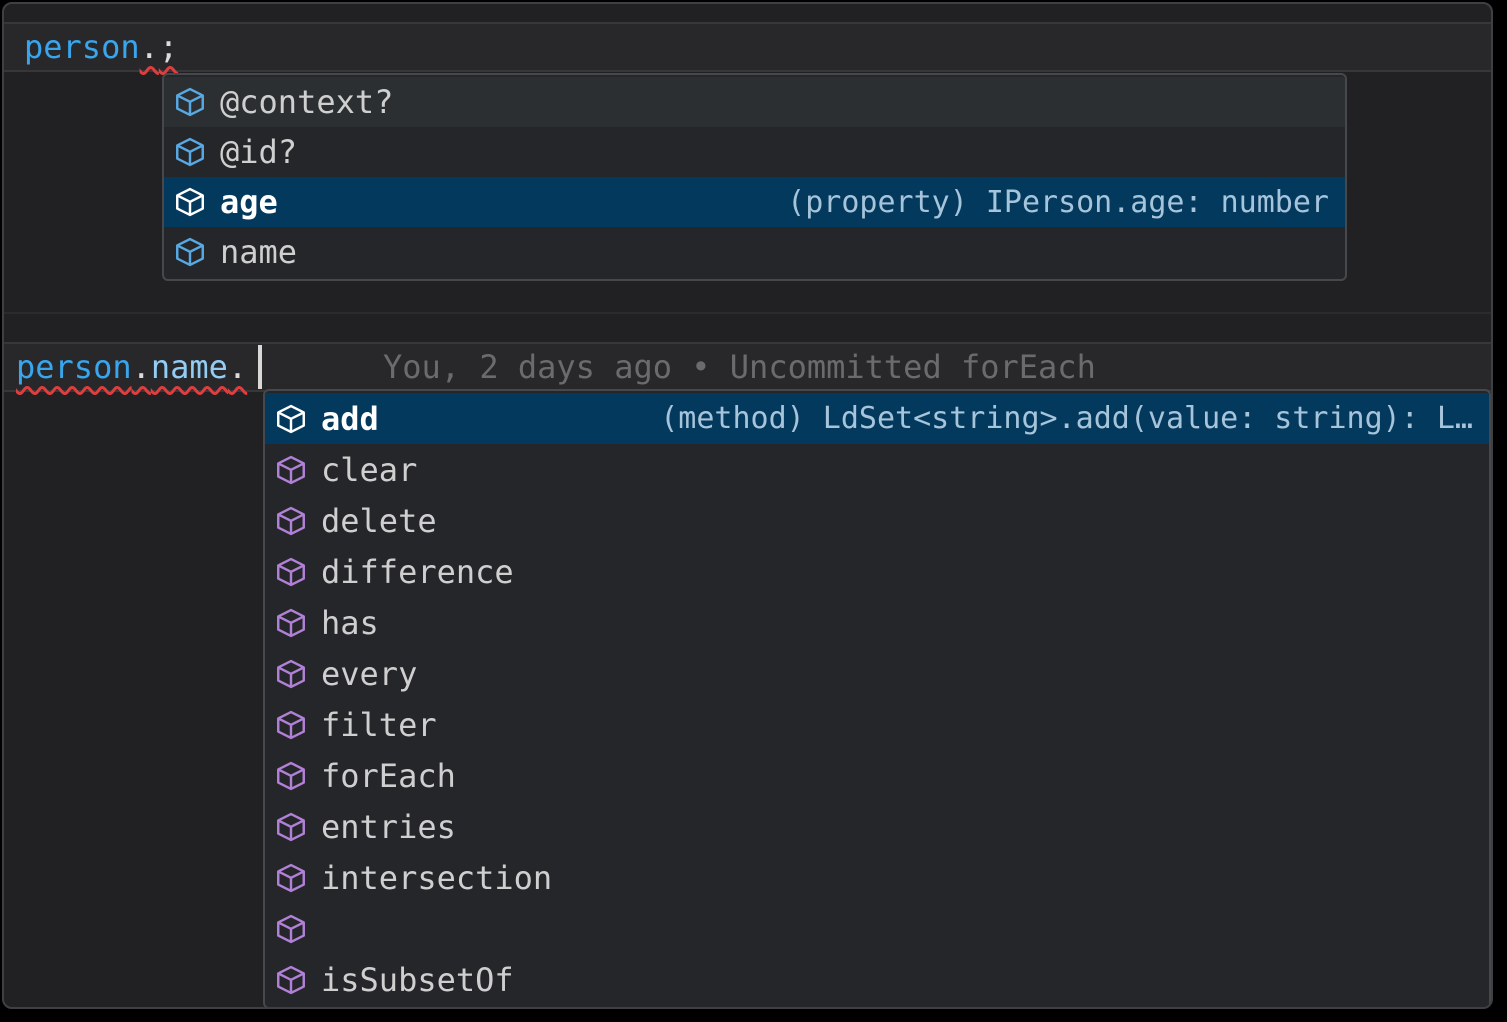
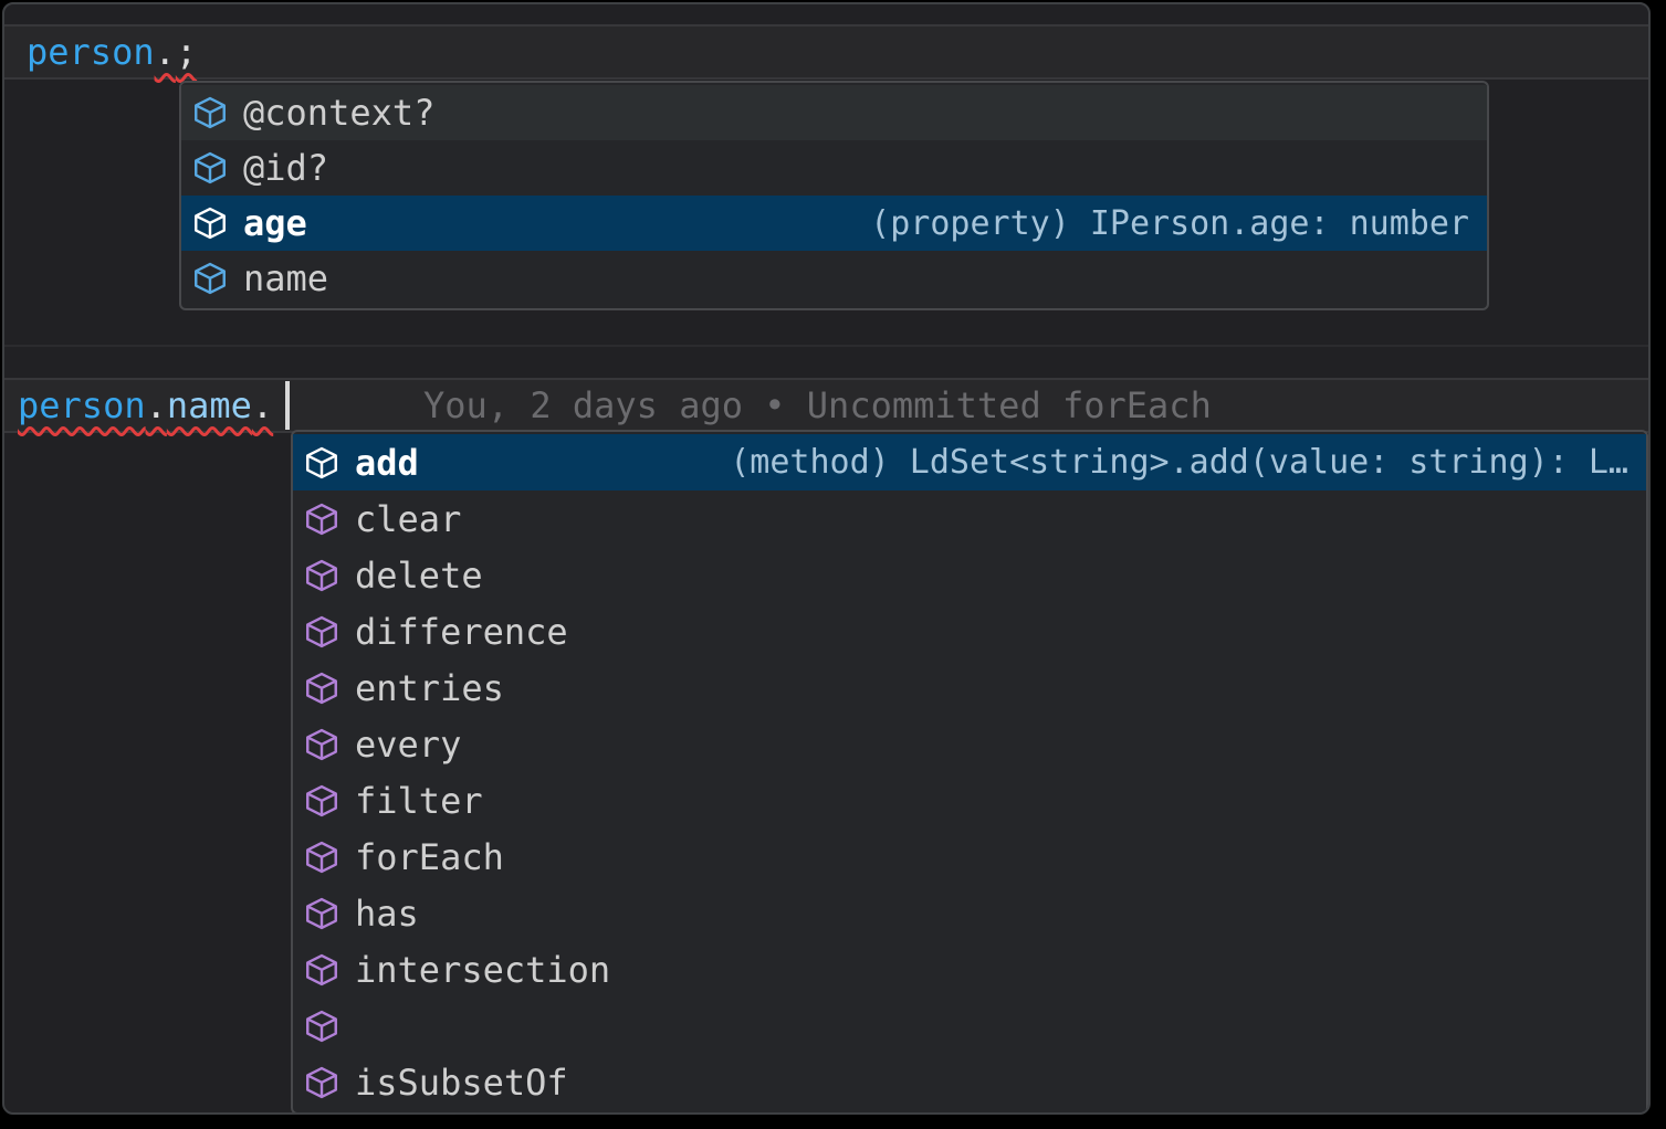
  person.;
  @context?
  @id?
  age
  (property) IPerson.age: number
  name
  person.name.
  You, 2 days ago • Uncommitted forEach
  add
  (method) LdSet<string>.add(value: string): L…
  clear
  delete
  difference
- has
+ entries
  every
  filter
  forEach
- entries
+ has
  intersection
  isSubsetOf
